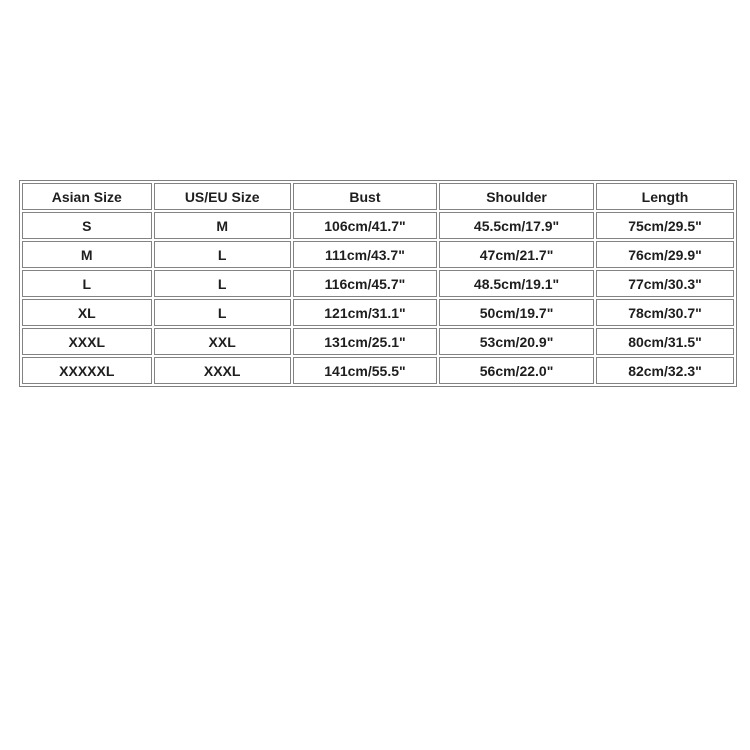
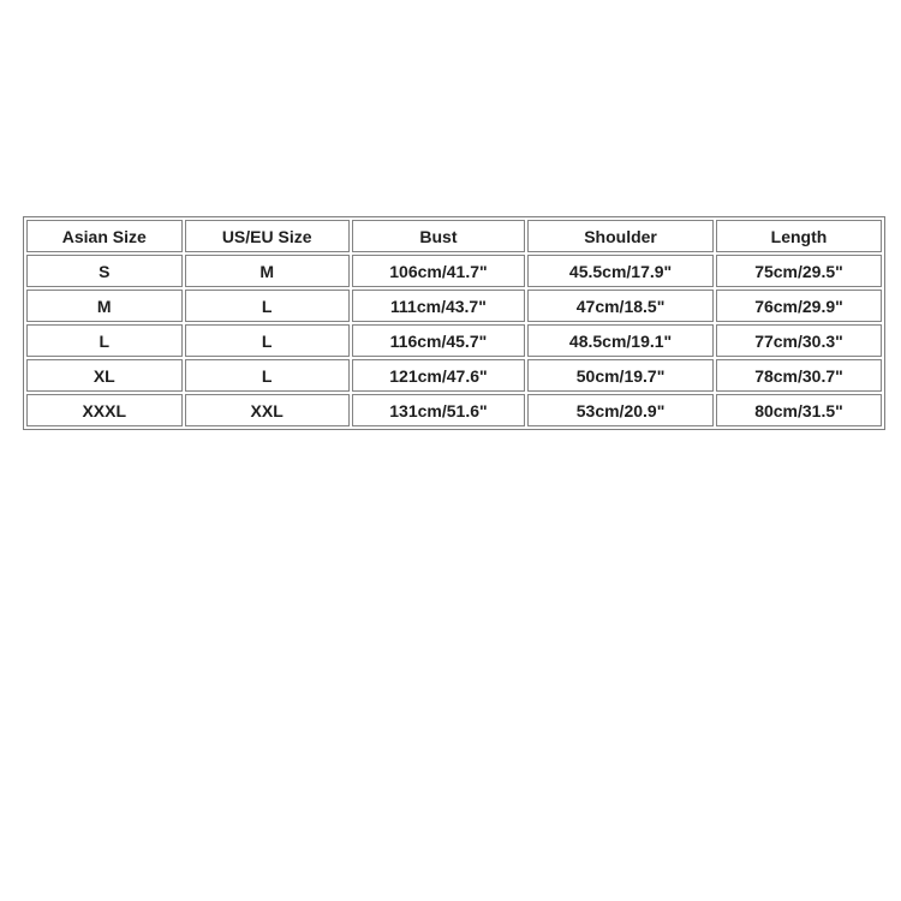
  Asian Size	US/EU Size	Bust	Shoulder	Length
  S	M	106cm/41.7"	45.5cm/17.9"	75cm/29.5"
- M	L	111cm/43.7"	47cm/21.7"	76cm/29.9"
+ M	L	111cm/43.7"	47cm/18.5"	76cm/29.9"
  L	L	116cm/45.7"	48.5cm/19.1"	77cm/30.3"
- XL	L	121cm/31.1"	50cm/19.7"	78cm/30.7"
+ XL	L	121cm/47.6"	50cm/19.7"	78cm/30.7"
- XXXL	XXL	131cm/25.1"	53cm/20.9"	80cm/31.5"
+ XXXL	XXL	131cm/51.6"	53cm/20.9"	80cm/31.5"
- XXXXXL	XXXL	141cm/55.5"	56cm/22.0"	82cm/32.3"
